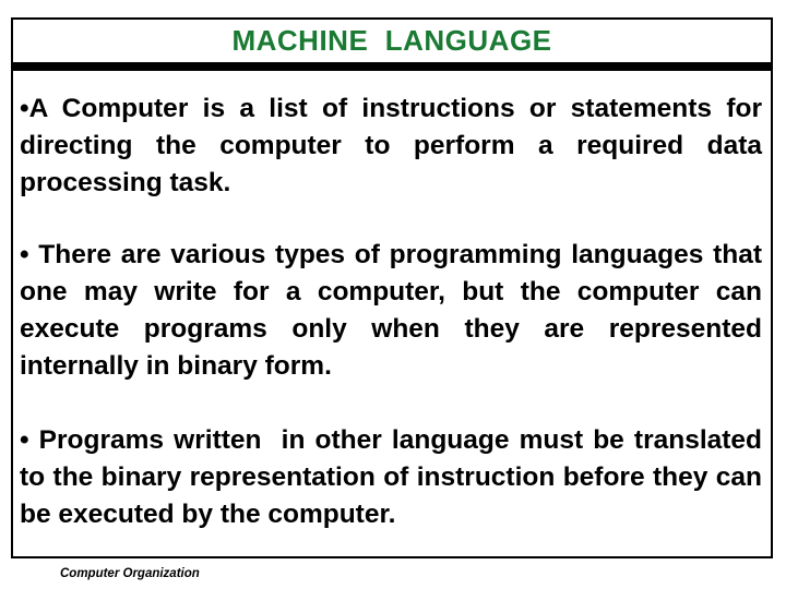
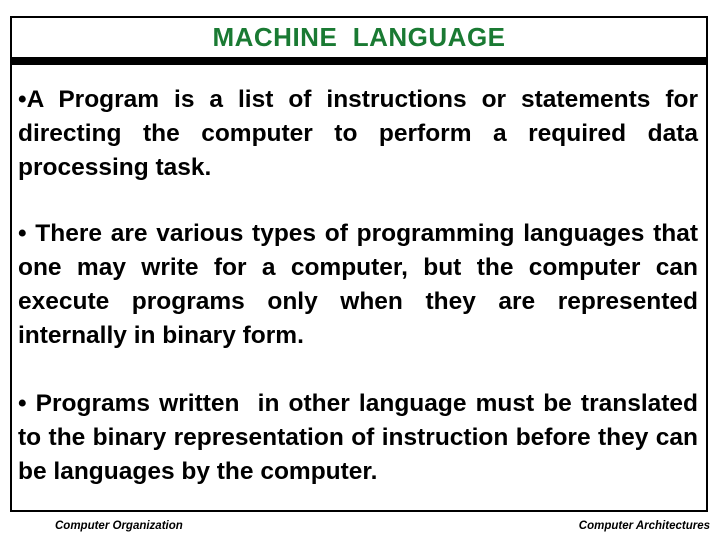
  MACHINE LANGUAGE
- •A Computer is a list of instructions or statements for directing the computer to perform a required data processing task.
+ •A Program is a list of instructions or statements for directing the computer to perform a required data processing task.
  • There are various types of programming languages that one may write for a computer, but the computer can execute programs only when they are represented internally in binary form.
- • Programs written in other language must be translated to the binary representation of instruction before they can be executed by the computer.
+ • Programs written in other language must be translated to the binary representation of instruction before they can be languages by the computer.
  Computer Organization
+ Computer Architectures
